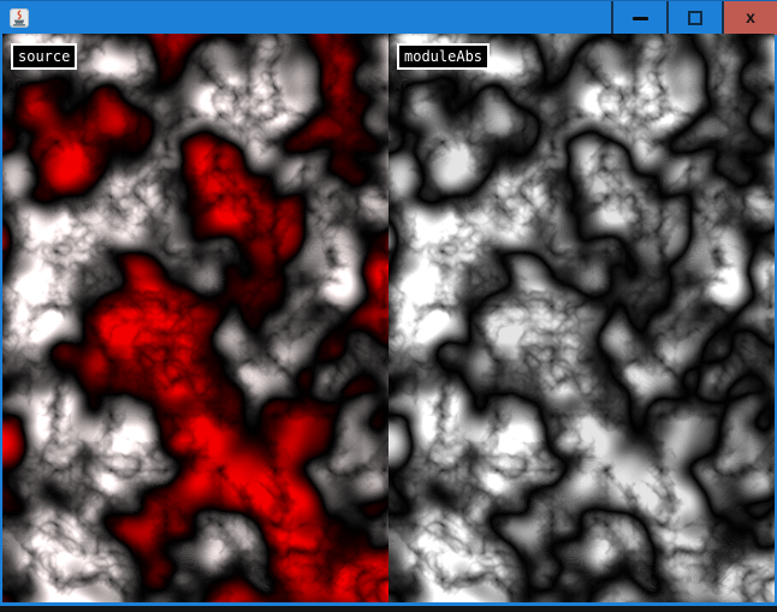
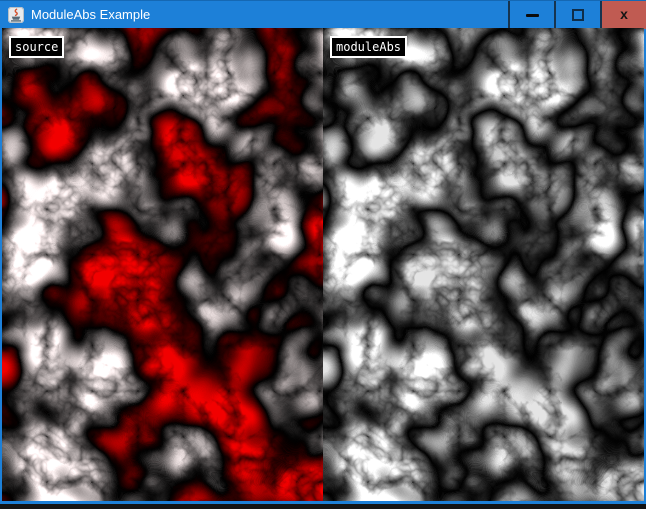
+ ModuleAbs Example
  x
  source
  moduleAbs
